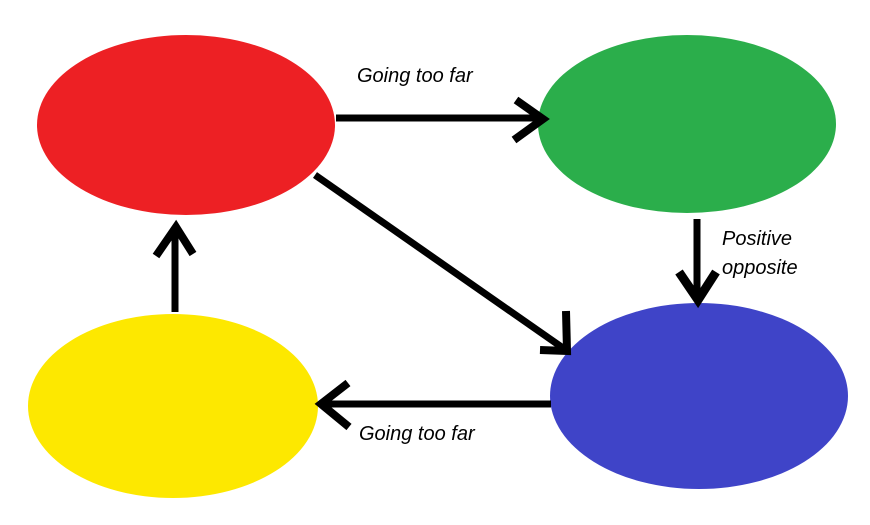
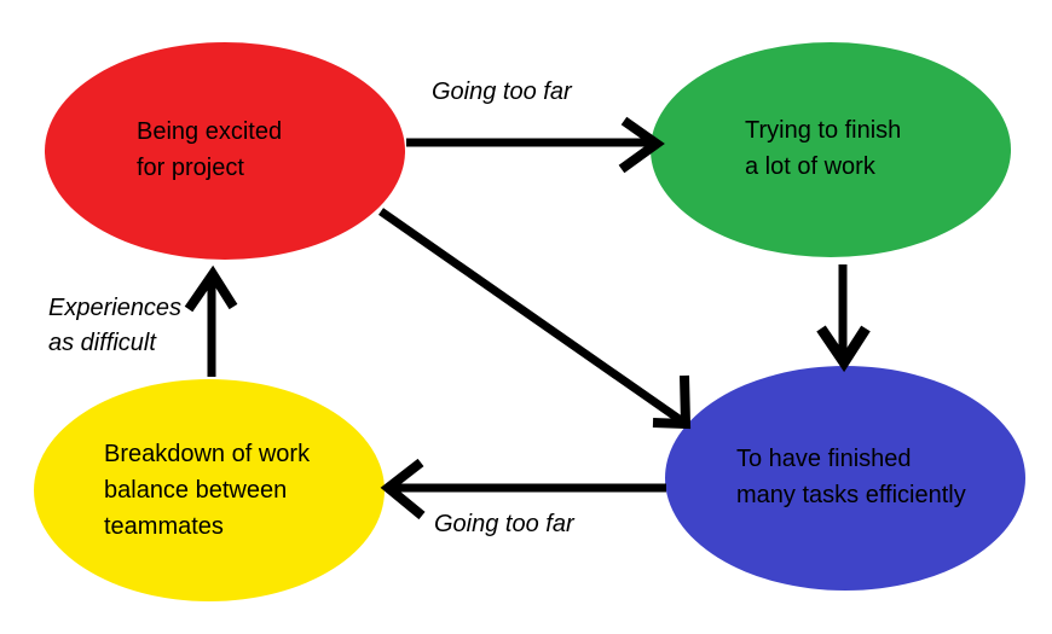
+ Being excited
+ for project
+ Trying to finish
+ a lot of work
+ To have finished
+ many tasks efficiently
+ Breakdown of work
+ balance between
+ teammates
  Going too far
- Positive
- opposite
  Going too far
+ Experiences
+ as difficult
